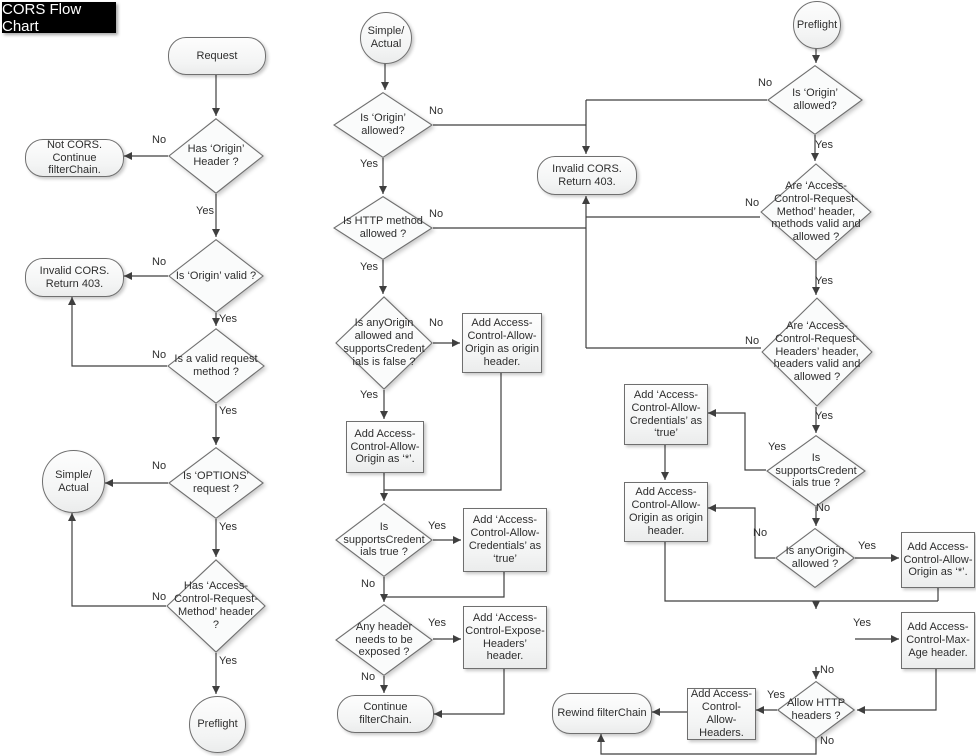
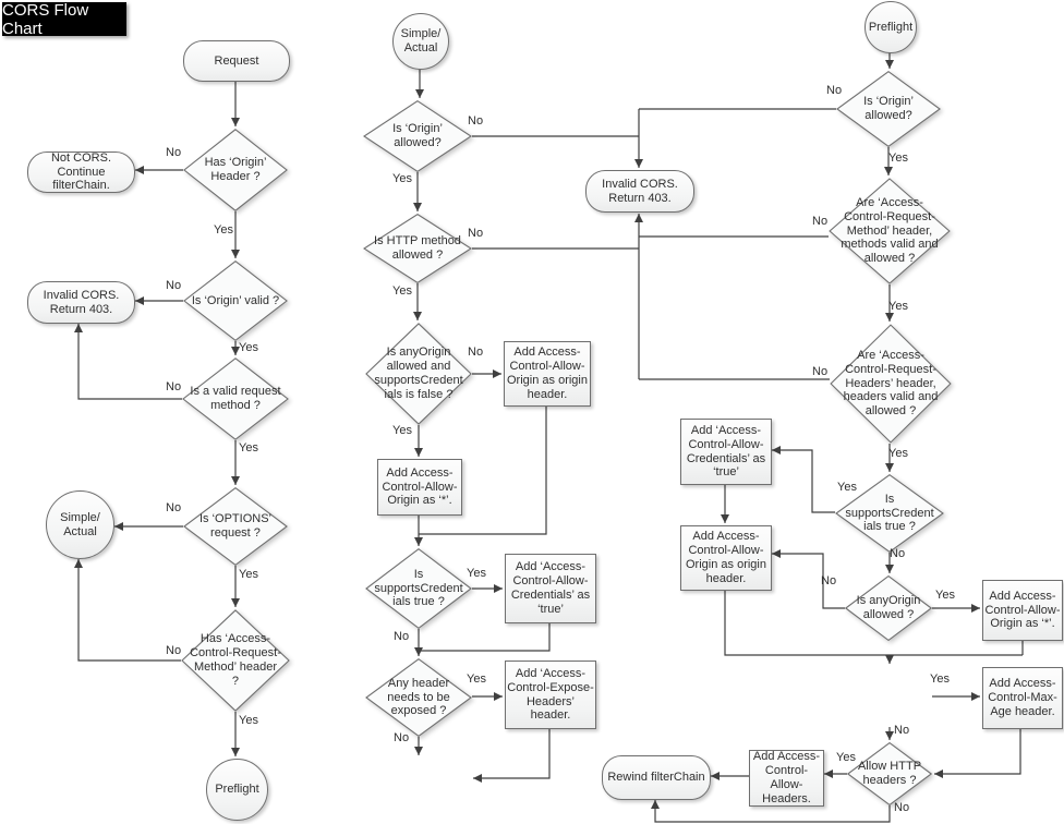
  CORS Flow Chart
  Request
  Has ‘Origin’
  Header ?
  Not CORS. Continue
  filterChain.
  Is ‘Origin’ valid ?
  Invalid CORS.
  Return 403.
  Is a valid request
  method ?
  Is ‘OPTIONS’
  request ?
  Simple/
  Actual
  Has ‘Access-
  Control-Request-
  Method’ header
  ?
  Preflight
  Simple/
  Actual
  Is ‘Origin’
  allowed?
  Invalid CORS.
  Return 403.
  Is HTTP method
  allowed ?
  Is anyOrigin
  allowed and
  supportsCredent
  ials is false ?
  Add Access-
  Control-Allow-
  Origin as origin
  header.
  Add Access-
  Control-Allow-
  Origin as ‘*’.
  Is
  supportsCredent
  ials true ?
  Add ‘Access-
  Control-Allow-
  Credentials’ as
  ‘true’
  Any header
  needs to be
  exposed ?
  Add ‘Access-
  Control-Expose-
  Headers’ header.
- Continue filterChain.
  Preflight
  Is ‘Origin’
  allowed?
  Are ‘Access-
  Control-Request-
  Method’ header,
  methods valid and
  allowed ?
  Are ‘Access-
  Control-Request-
  Headers’ header,
  headers valid and
  allowed ?
  Is
  supportsCredent
  ials true ?
  Add ‘Access-
  Control-Allow-
  Credentials’ as
  ‘true’
  Add Access-
  Control-Allow-
  Origin as origin
  header.
  Is anyOrigin
  allowed ?
  Add Access-
  Control-Allow-
  Origin as ‘*’.
  Add Access-
  Control-Max-
  Age header.
  Allow HTTP
  headers ?
  Add Access-
  Control-
  Allow-
  Headers.
  Rewind filterChain
  No
  Yes
  No
  Yes
  No
  Yes
  No
  Yes
  No
  Yes
  No
  Yes
  No
  Yes
  No
  Yes
  Yes
  No
  Yes
  No
  No
  Yes
  No
  Yes
  No
  Yes
  Yes
  No
  No
  Yes
  Yes
  No
  Yes
  No
